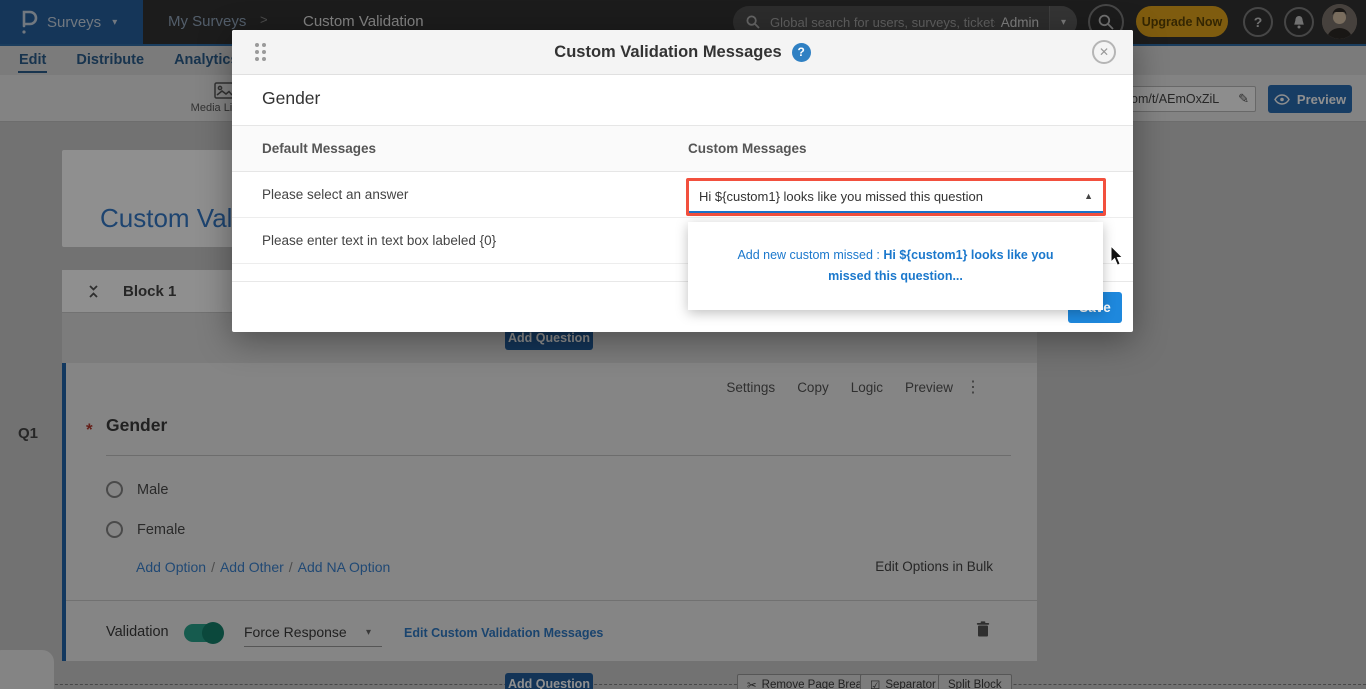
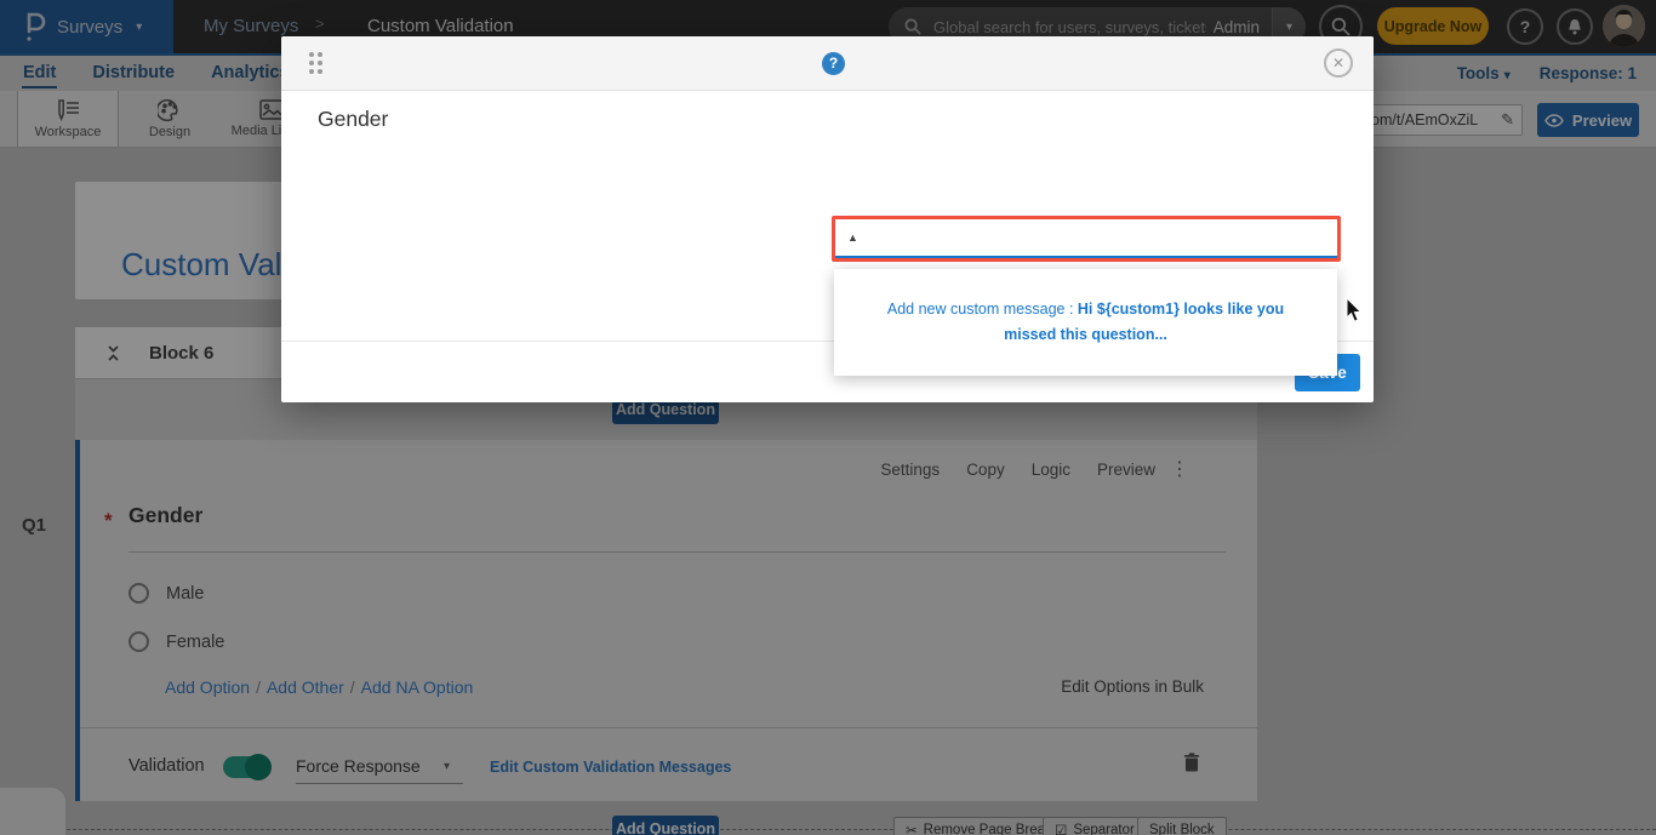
  Surveys
  ▾
  My Surveys
  >
  Custom Validation
  Global search for users, surveys, ticket
  Admin
  ▾
  Upgrade Now
  ?
  Edit
  Distribute
  Analytic
+ Tools ▾
+ Response: 1
+ Workspace
+ Design
  om/t/AEmOxZiL
  ✎
  Preview
- Block 1
+ Block 6
  Add Question
  Q1
  Settings
  Copy
  Logic
  Preview
  ⋮
  *
  Gender
  Male
  Female
  Add Option / Add Other / Add NA Option
  Edit Options in Bulk
  Validation
  Force Response
  ▾
  Edit Custom Validation Messages
  Add Question
  ✂
  Remove Page Brea
  ☑
  Separator
  Split Block
- Custom Validation Messages
  ?
  ✕
  Gender
- Default Messages
- Custom Messages
- Please select an answer
- Please enter text in text box labeled {0}
- Hi ${custom1} looks like you missed this question
  ▲
- Add new custom missed : Hi ${custom1} looks like you missed this question...
+ Add new custom message : Hi ${custom1} looks like you missed this question...
